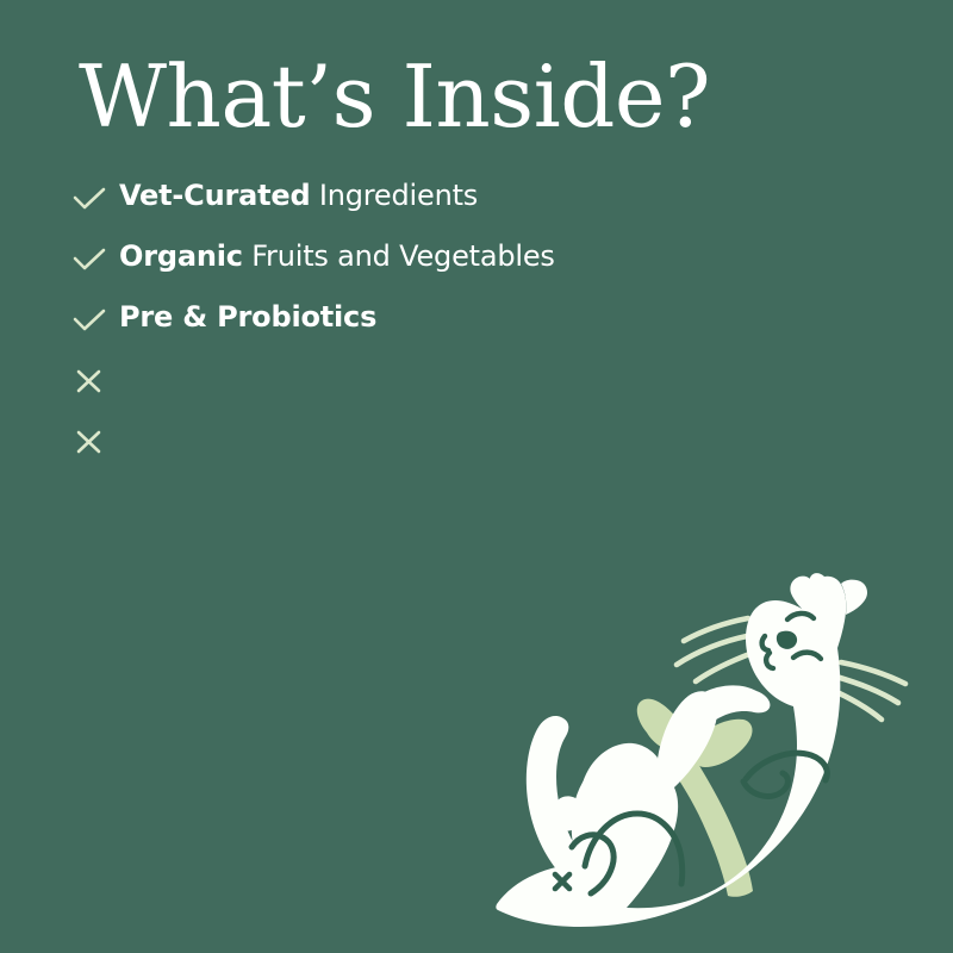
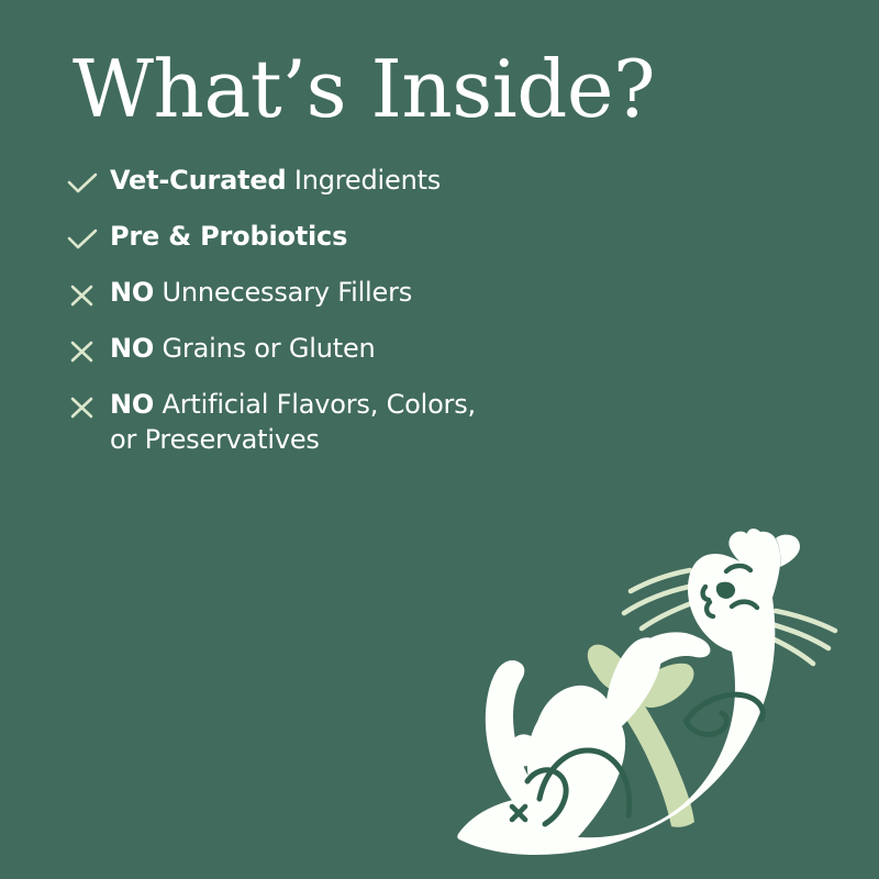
  What’s Inside?
  Vet-Curated Ingredients
- Organic Fruits and Vegetables
  Pre & Probiotics
+ NO Unnecessary Fillers
+ NO Grains or Gluten
+ NO Artificial Flavors, Colors,
+ or Preservatives
